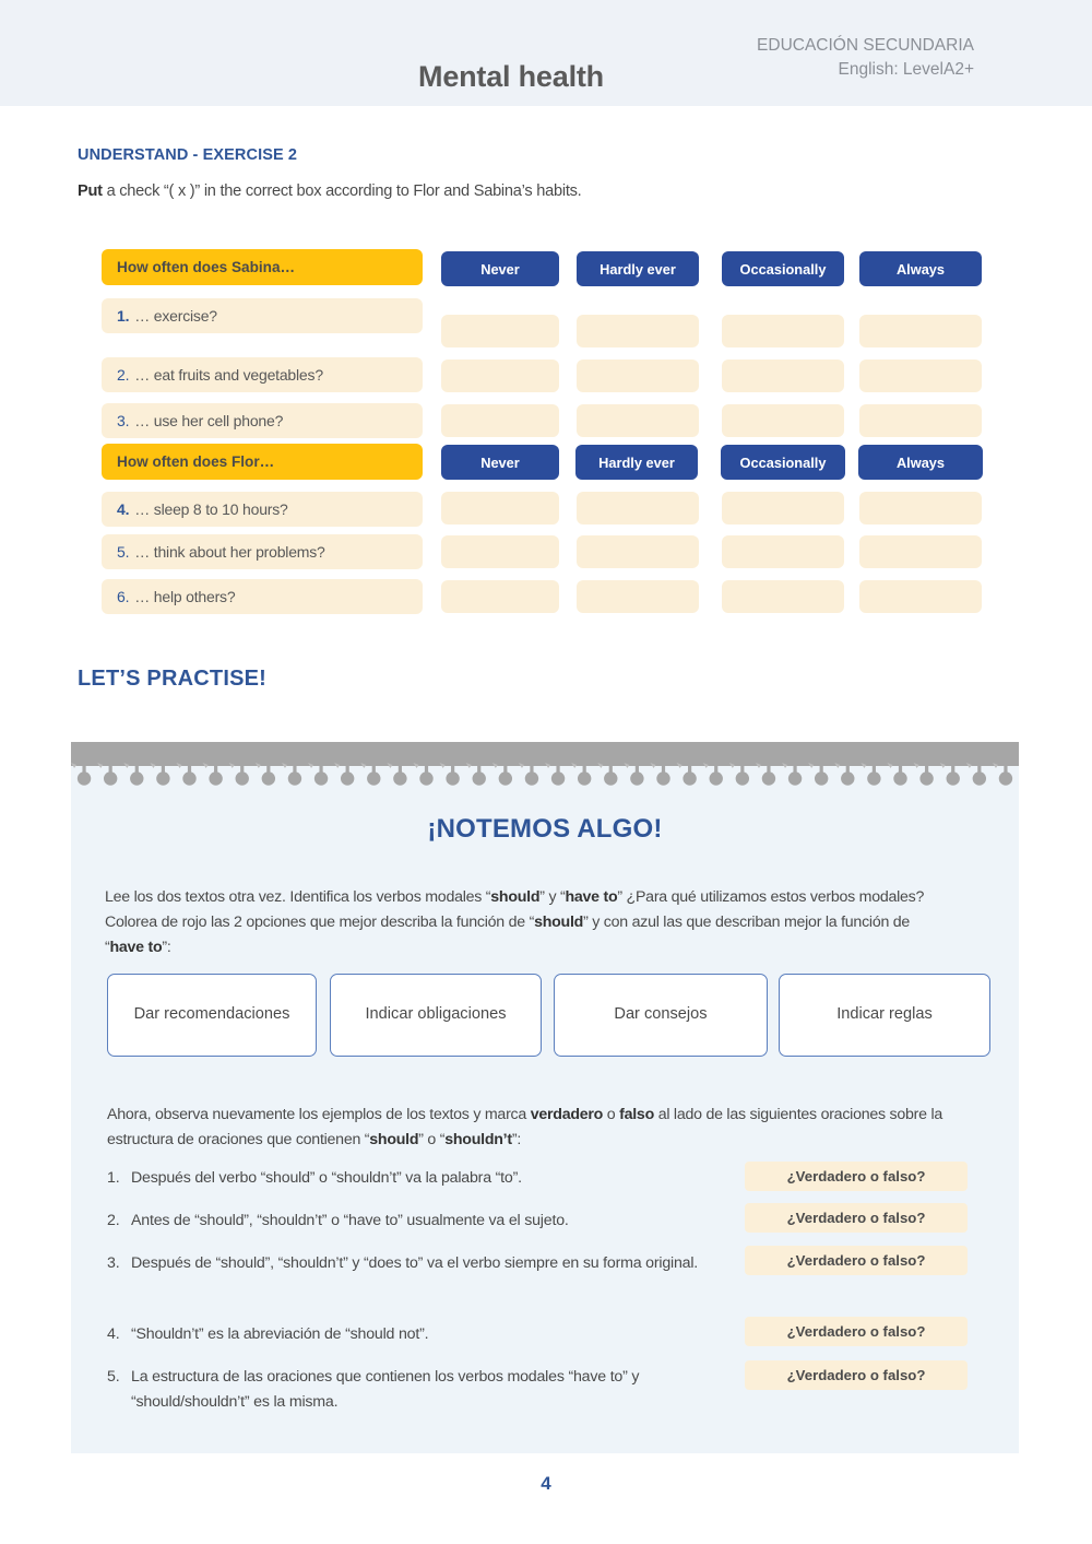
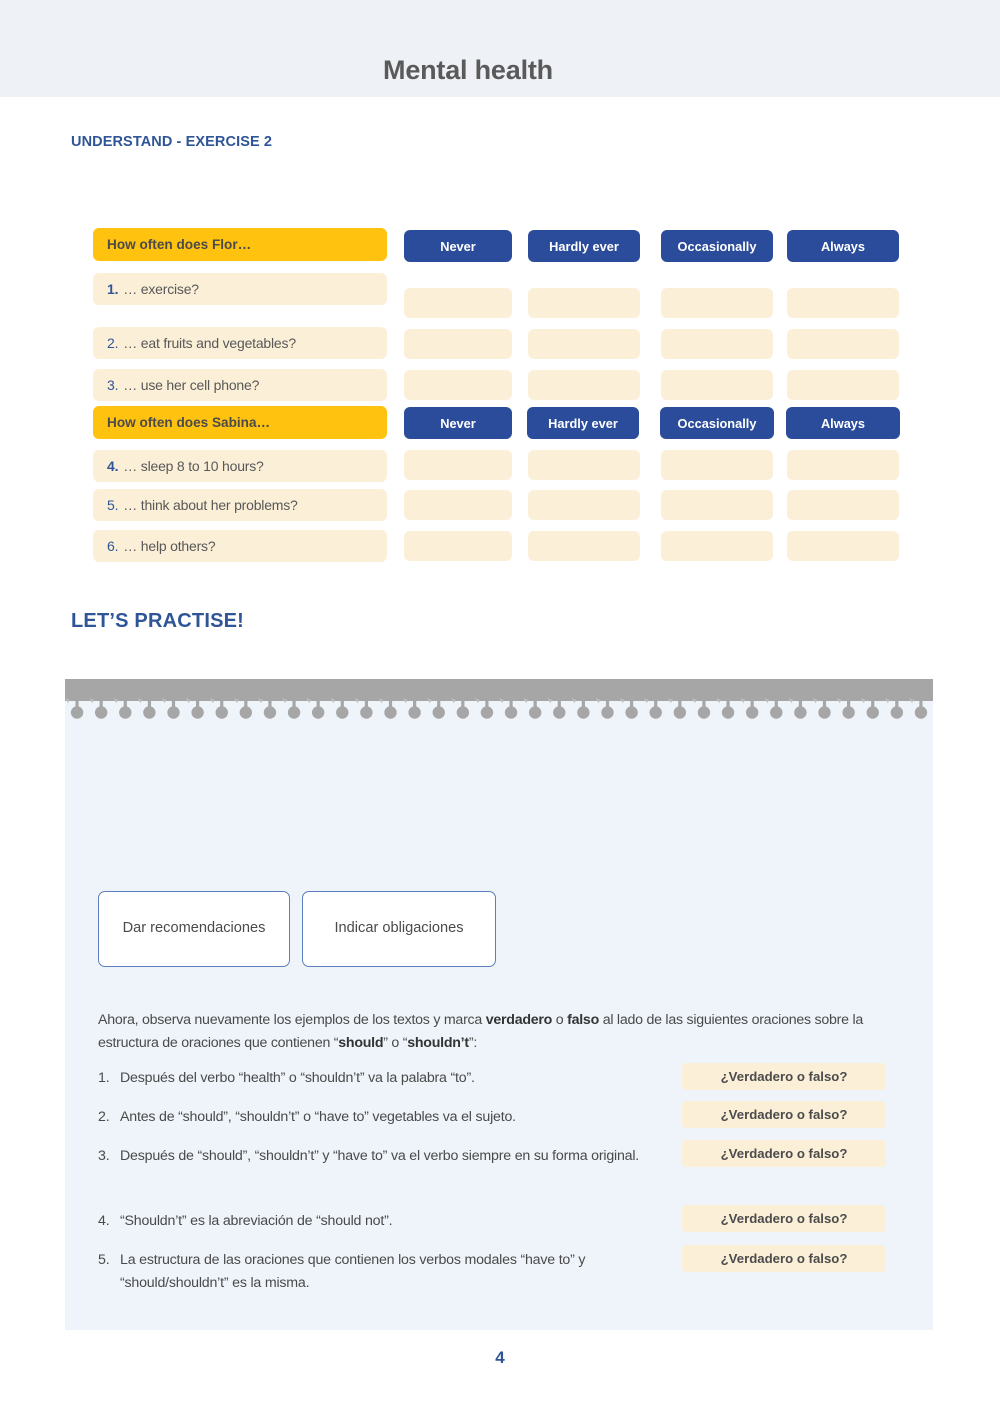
  Mental health
- EDUCACIÓN SECUNDARIA
- English: LevelA2+
  UNDERSTAND - EXERCISE 2
- Put a check “( x )” in the correct box according to Flor and Sabina’s habits.
- How often does Sabina…
+ How often does Flor…
  Never
  Hardly ever
  Occasionally
  Always
  1.
  … exercise?
  2.
  … eat fruits and vegetables?
  3.
  … use her cell phone?
- How often does Flor…
+ How often does Sabina…
  Never
  Hardly ever
  Occasionally
  Always
  4.
  … sleep 8 to 10 hours?
  5.
  … think about her problems?
  6.
  … help others?
  LET’S PRACTISE!
- ¡NOTEMOS ALGO!
- Lee los dos textos otra vez. Identifica los verbos modales “should” y “have to” ¿Para qué utilizamos estos verbos modales? Colorea de rojo las 2 opciones que mejor describa la función de “should” y con azul las que describan mejor la función de “have to”:
  Dar recomendaciones
  Indicar obligaciones
- Dar consejos
- Indicar reglas
  Ahora, observa nuevamente los ejemplos de los textos y marca verdadero o falso al lado de las siguientes oraciones sobre la estructura de oraciones que contienen “should” o “shouldn’t”:
  1.
- Después del verbo “should” o “shouldn’t” va la palabra “to”.
+ Después del verbo “health” o “shouldn’t” va la palabra “to”.
  ¿Verdadero o falso?
  2.
- Antes de “should”, “shouldn’t” o “have to” usualmente va el sujeto.
+ Antes de “should”, “shouldn’t” o “have to” vegetables va el sujeto.
  ¿Verdadero o falso?
  3.
- Después de “should”, “shouldn’t” y “does to” va el verbo siempre en su forma original.
+ Después de “should”, “shouldn’t” y “have to” va el verbo siempre en su forma original.
  ¿Verdadero o falso?
  4.
  “Shouldn’t” es la abreviación de “should not”.
  ¿Verdadero o falso?
  5.
  La estructura de las oraciones que contienen los verbos modales “have to” y “should/shouldn’t” es la misma.
  ¿Verdadero o falso?
  4
